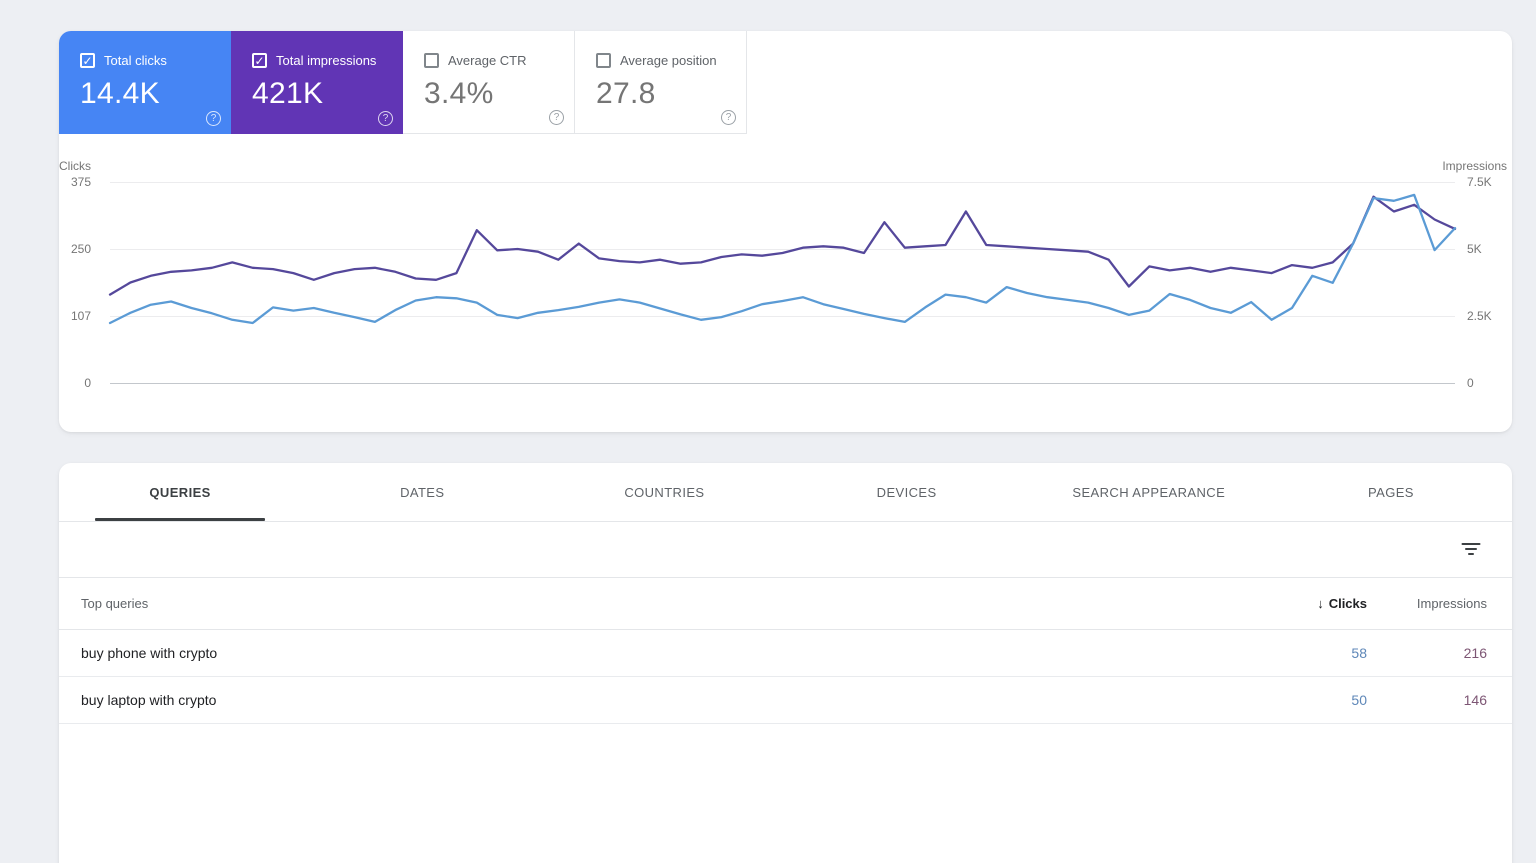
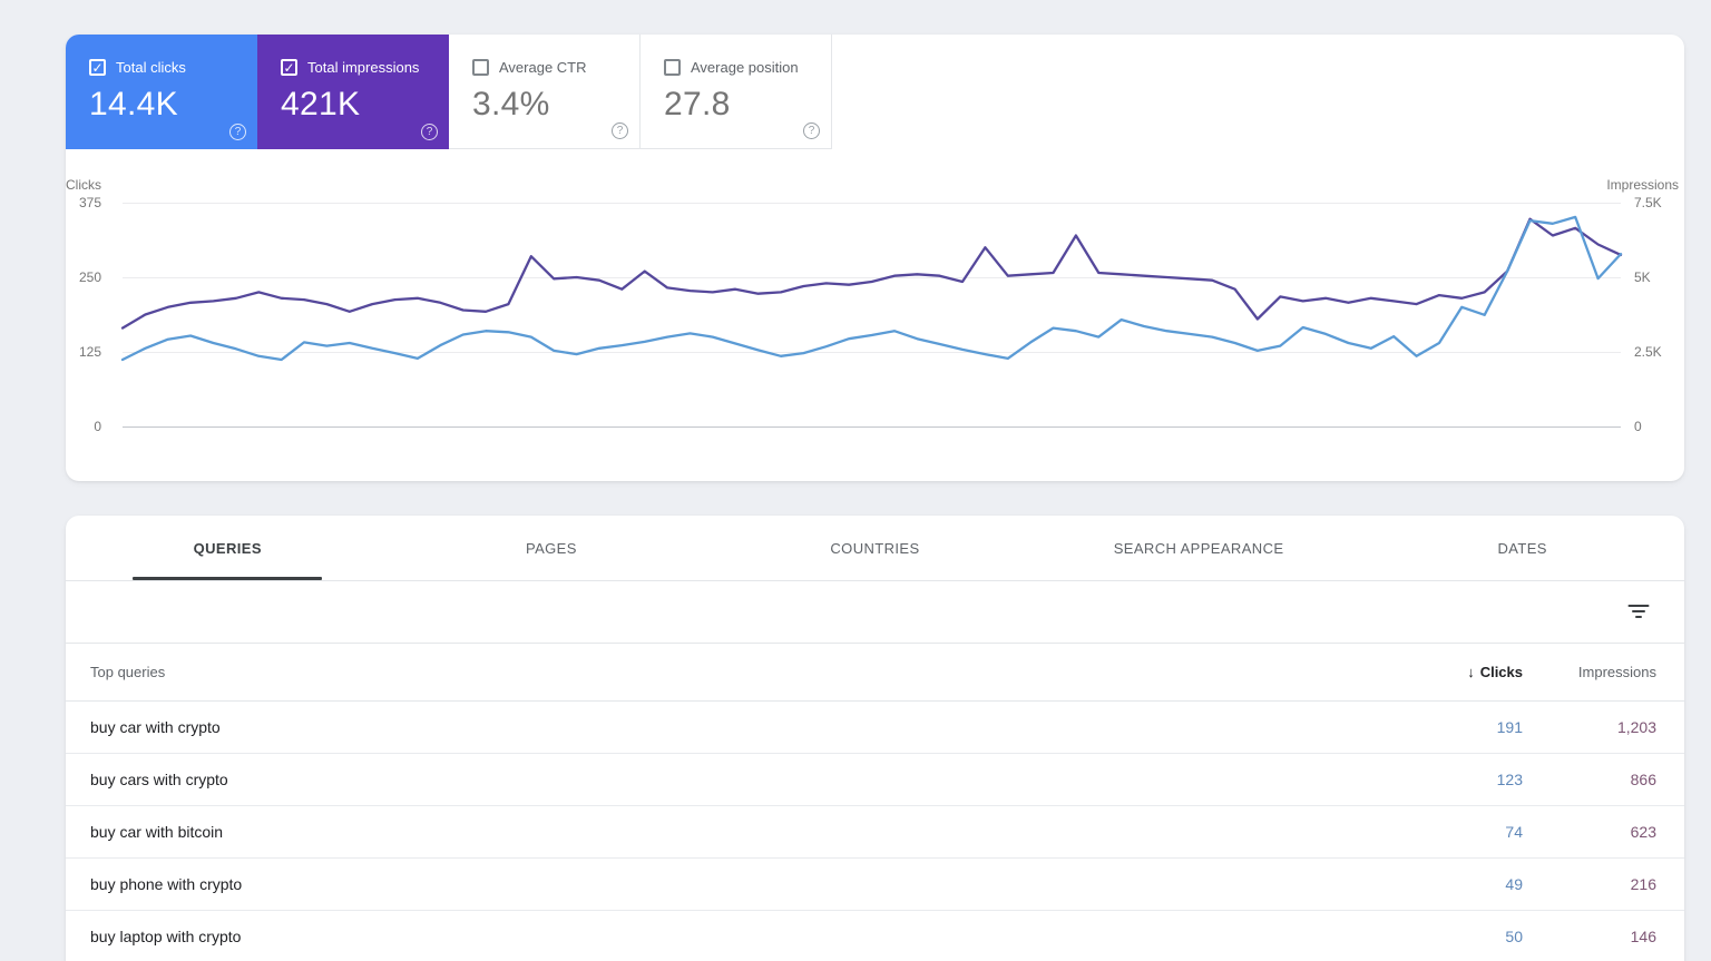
  ✓
  Total clicks
  14.4K
  ?
  ✓
  Total impressions
  421K
  ?
  Average CTR
  3.4%
  ?
  Average position
  27.8
  ?
  Clicks
  Impressions
  375
  250
- 107
+ 125
  0
  7.5K
  5K
  2.5K
  0
  QUERIES
- DATES
+ PAGES
  COUNTRIES
- DEVICES
  SEARCH APPEARANCE
- PAGES
+ DATES
  Top queries
  ↓ Clicks
  Impressions
+ buy car with crypto
+ 191
+ 1,203
+ buy cars with crypto
+ 123
+ 866
+ buy car with bitcoin
+ 74
+ 623
  buy phone with crypto
- 58
+ 49
  216
  buy laptop with crypto
  50
  146
